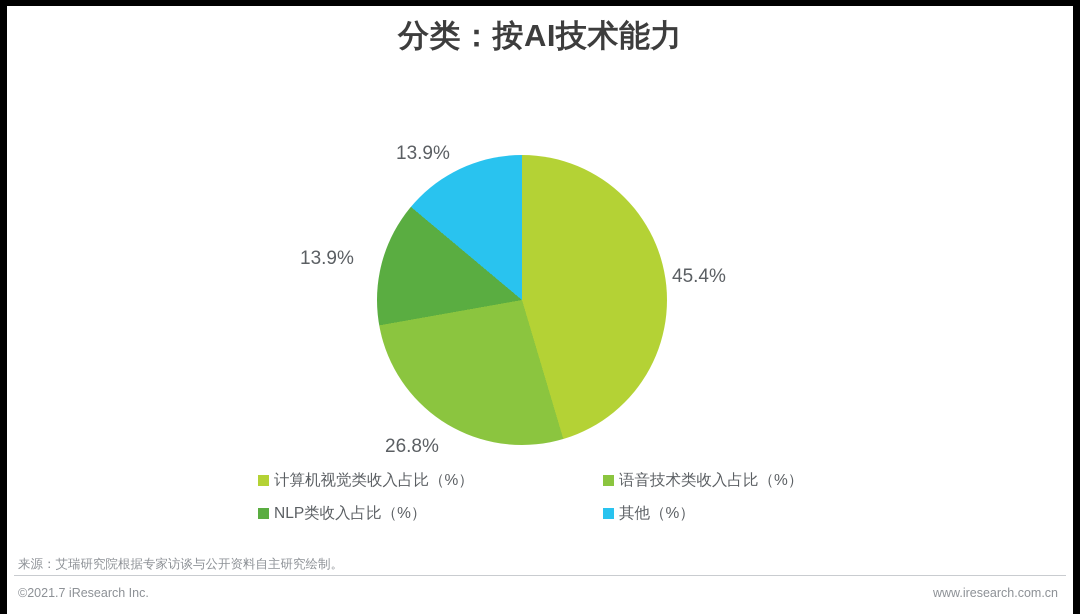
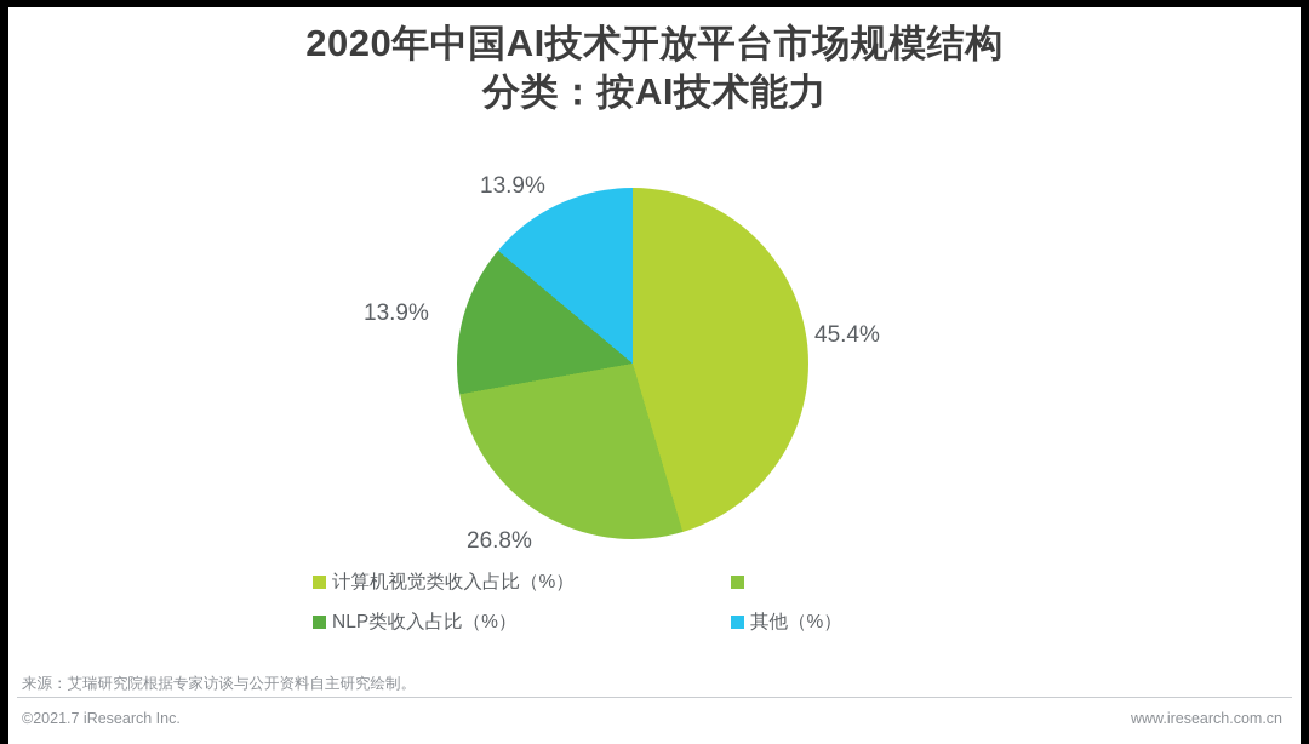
+ 2020年中国AI技术开放平台市场规模结构
  分类：按AI技术能力
  45.4%
  26.8%
  13.9%
  13.9%
  计算机视觉类收入占比（%）
- 语音技术类收入占比（%）
  NLP类收入占比（%）
  其他（%）
  来源：艾瑞研究院根据专家访谈与公开资料自主研究绘制。
  ©2021.7 iResearch Inc.
  www.iresearch.com.cn
